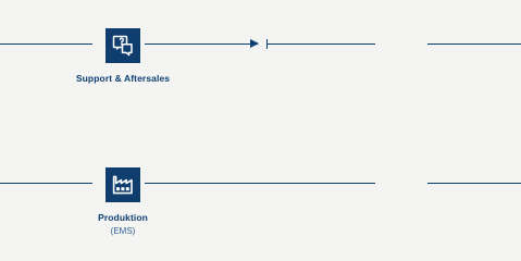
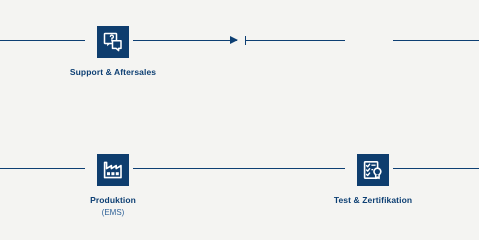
  Support & Aftersales
  Produktion
  (EMS)
+ Test & Zertifikation
